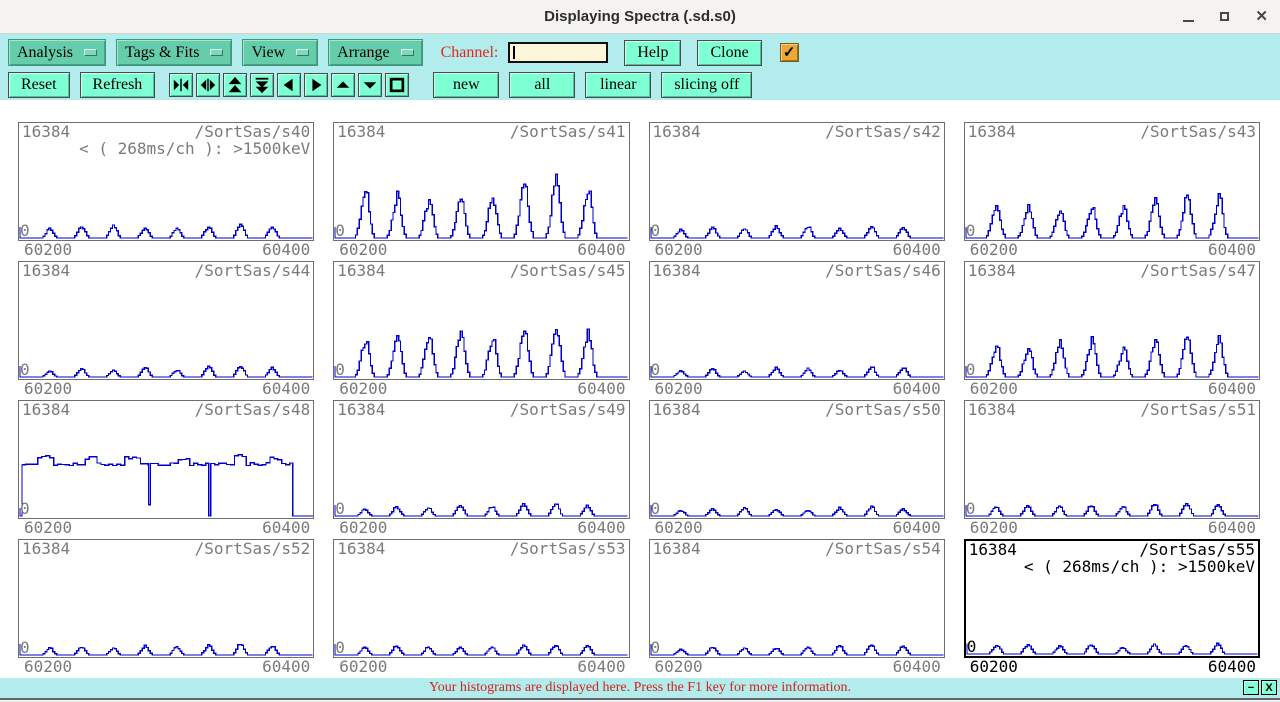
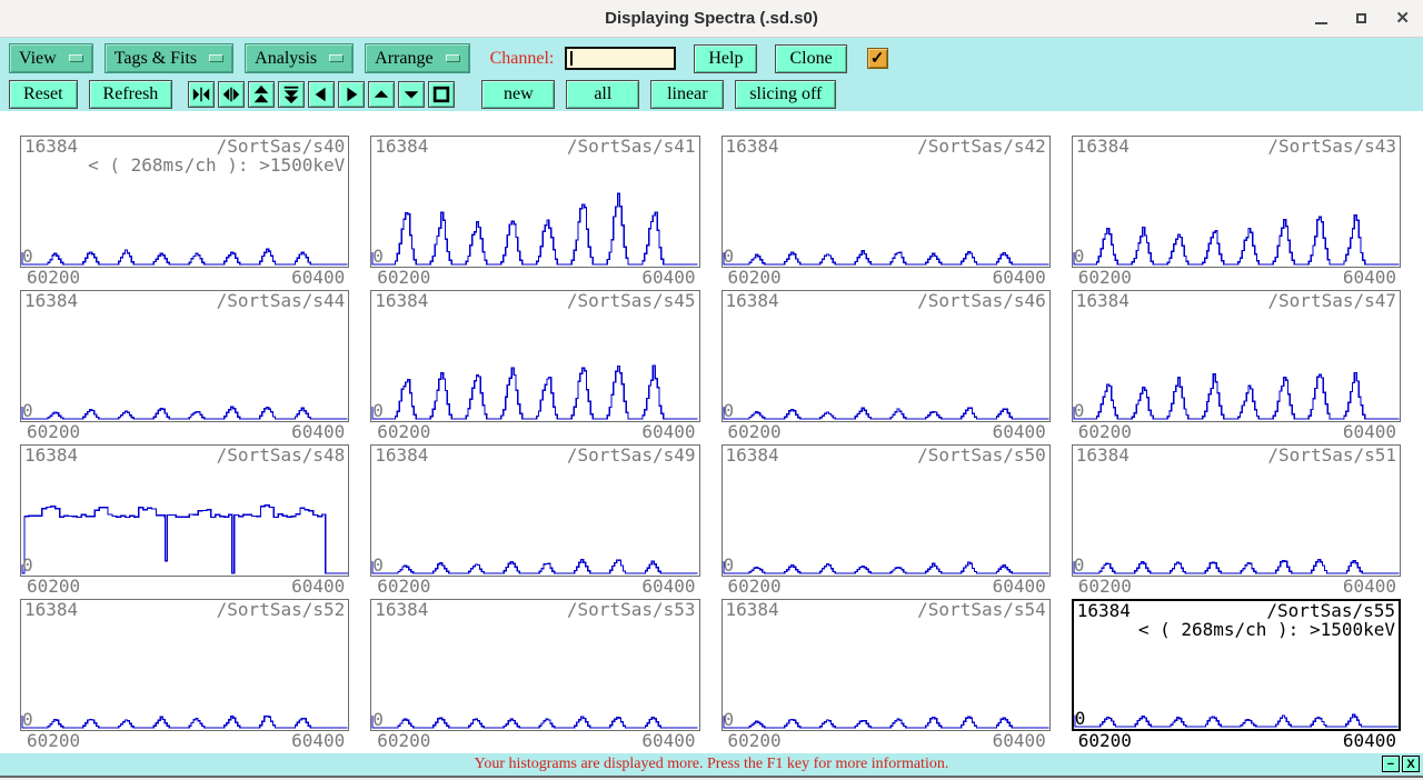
  Displaying Spectra (.sd.s0)
  ✕
- Analysis
+ View
  Tags & Fits
- View
+ Analysis
  Arrange
  Channel:
  Help
  Clone
  ✓
  Reset
  Refresh
  new
  all
  linear
  slicing off
  16384
  /SortSas/s40
  < ( 268ms/ch ): >1500keV
  0
  60200
  60400
  16384
  /SortSas/s41
  0
  60200
  60400
  16384
  /SortSas/s42
  0
  60200
  60400
  16384
  /SortSas/s43
  0
  60200
  60400
  16384
  /SortSas/s44
  0
  60200
  60400
  16384
  /SortSas/s45
  0
  60200
  60400
  16384
  /SortSas/s46
  0
  60200
  60400
  16384
  /SortSas/s47
  0
  60200
  60400
  16384
  /SortSas/s48
  0
  60200
  60400
  16384
  /SortSas/s49
  0
  60200
  60400
  16384
  /SortSas/s50
  0
  60200
  60400
  16384
  /SortSas/s51
  0
  60200
  60400
  16384
  /SortSas/s52
  0
  60200
  60400
  16384
  /SortSas/s53
  0
  60200
  60400
  16384
  /SortSas/s54
  0
  60200
  60400
  16384
  /SortSas/s55
  < ( 268ms/ch ): >1500keV
  0
  60200
  60400
- Your histograms are displayed here. Press the F1 key for more information.
+ Your histograms are displayed more. Press the F1 key for more information.
  −
  X
